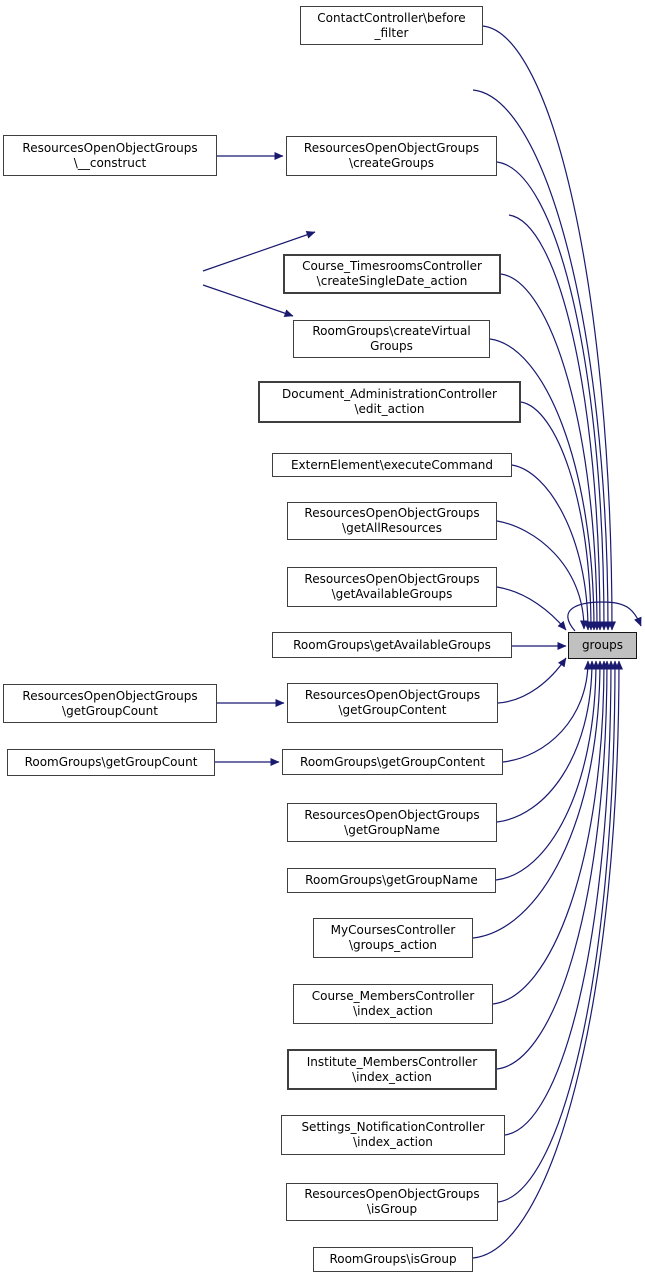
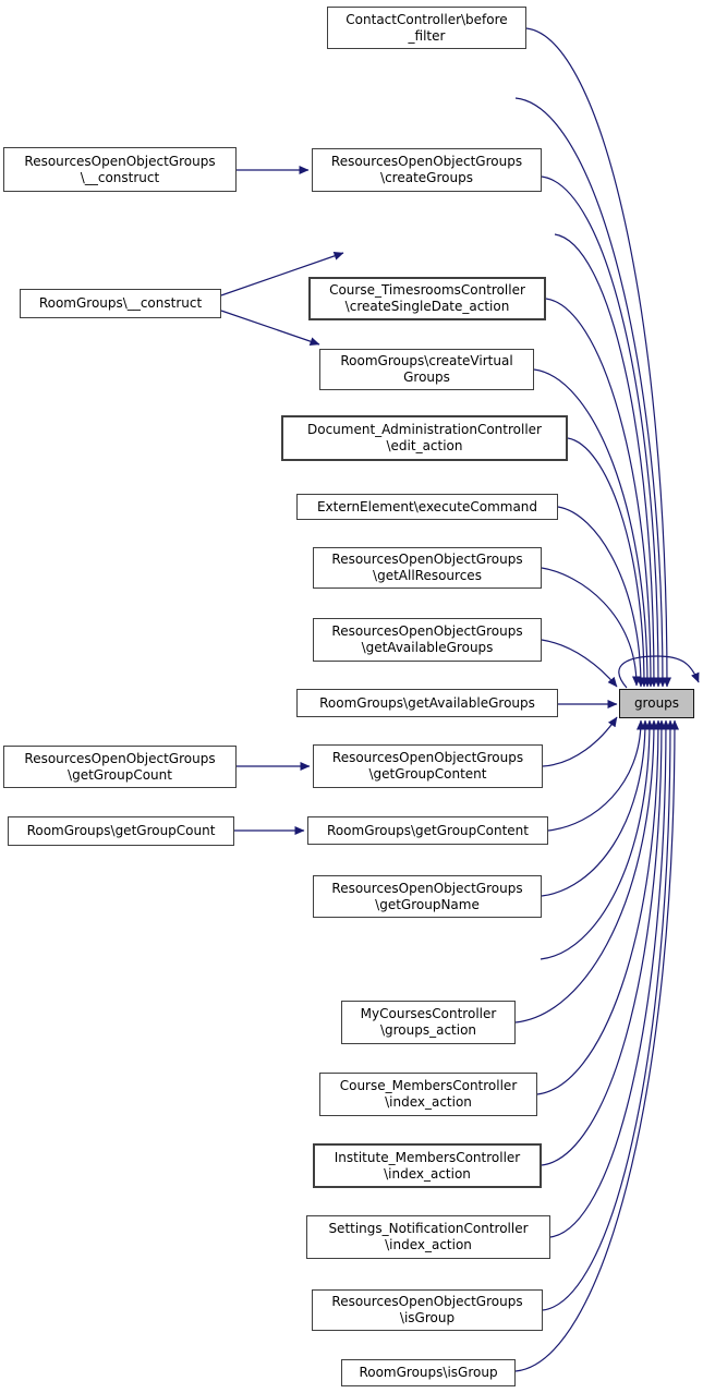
  ContactController\before
  _filter
  ResourcesOpenObjectGroups
  \__construct
  ResourcesOpenObjectGroups
  \createGroups
+ RoomGroups\__construct
  Course_TimesroomsController
  \createSingleDate_action
  RoomGroups\createVirtual
  Groups
  Document_AdministrationController
  \edit_action
  ExternElement\executeCommand
  ResourcesOpenObjectGroups
  \getAllResources
  ResourcesOpenObjectGroups
  \getAvailableGroups
  RoomGroups\getAvailableGroups
  groups
  ResourcesOpenObjectGroups
  \getGroupCount
  ResourcesOpenObjectGroups
  \getGroupContent
  RoomGroups\getGroupCount
  RoomGroups\getGroupContent
  ResourcesOpenObjectGroups
  \getGroupName
- RoomGroups\getGroupName
  MyCoursesController
  \groups_action
  Course_MembersController
  \index_action
  Institute_MembersController
  \index_action
  Settings_NotificationController
  \index_action
  ResourcesOpenObjectGroups
  \isGroup
  RoomGroups\isGroup
